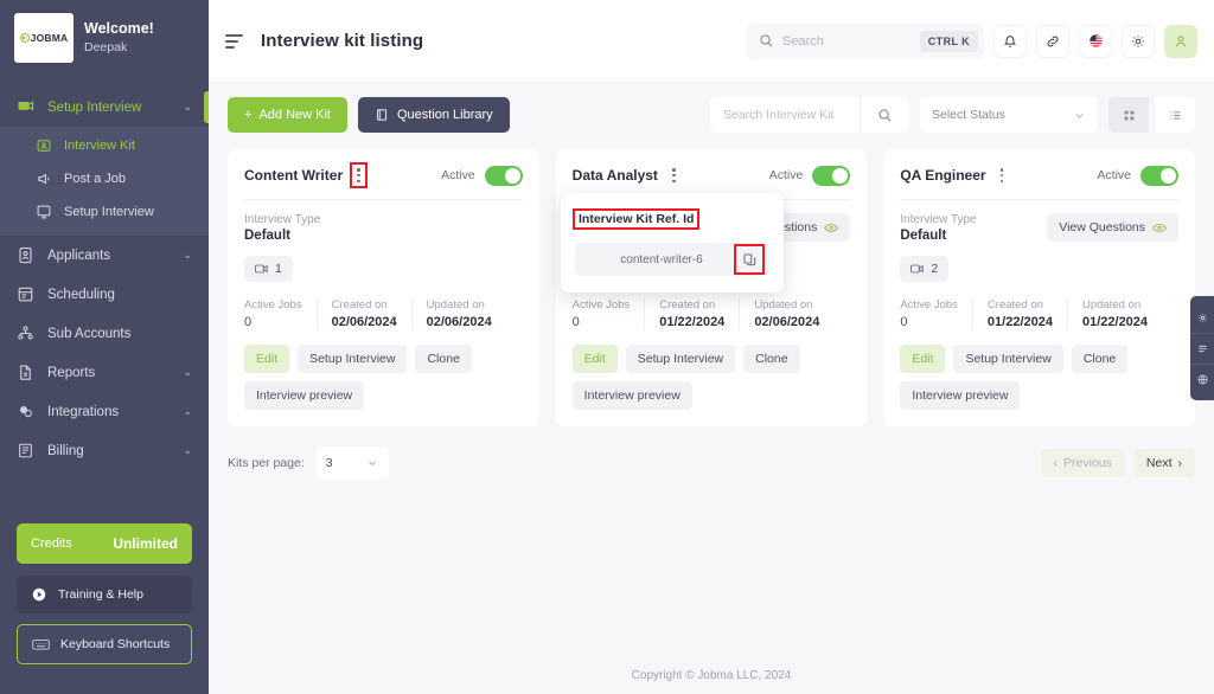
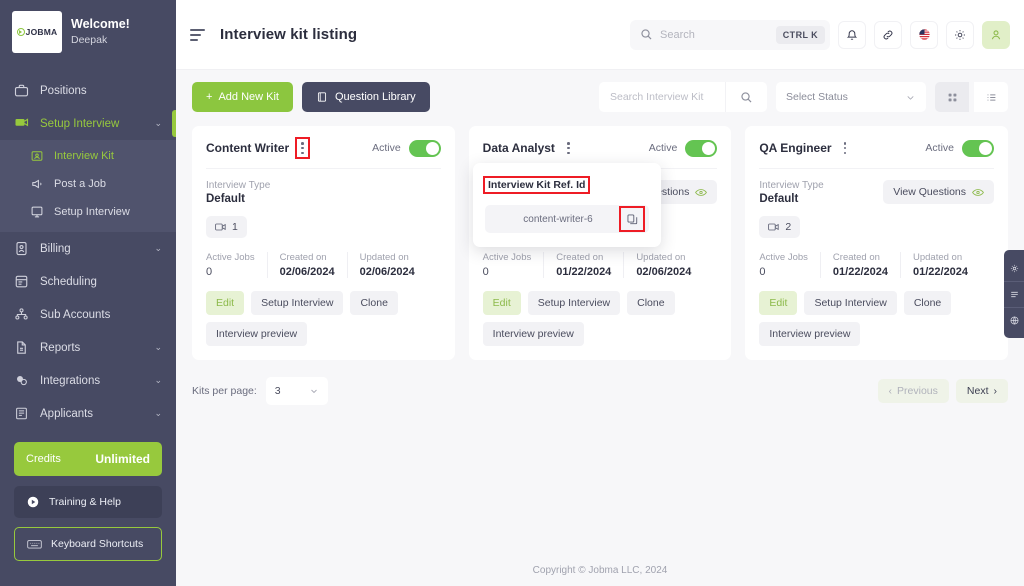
  JOBMA
  Welcome!
  Deepak
+ Positions
  Setup Interview
  ⌄
  Interview Kit
  Post a Job
  Setup Interview
- Applicants
+ Billing
  ⌄
  Scheduling
  Sub Accounts
  Reports
  ⌄
  Integrations
  ⌄
- Billing
+ Applicants
  ⌄
  Credits
  Unlimited
  Training & Help
  Keyboard Shortcuts
  Interview kit listing
  Search
  CTRL K
  +
  Add New Kit
  Question Library
  Search Interview Kit
  Select Status
  Content Writer
  Active
  Interview Type
  Default
  1
  Active Jobs
  0
  Created on
  02/06/2024
  Updated on
  02/06/2024
  Edit
  Setup Interview
  Clone
  Interview preview
  Data Analyst
  Active
  Active Jobs
  0
  Created on
  01/22/2024
  Updated on
  02/06/2024
  Edit
  Setup Interview
  Clone
  Interview preview
  QA Engineer
  Active
  Interview Type
  Default
  View Questions
  2
  Active Jobs
  0
  Created on
  01/22/2024
  Updated on
  01/22/2024
  Edit
  Setup Interview
  Clone
  Interview preview
  Kits per page:
  3
  ‹
  Previous
  Next
  ›
  Copyright © Jobma LLC, 2024
  Interview Kit Ref. Id
  content-writer-6
